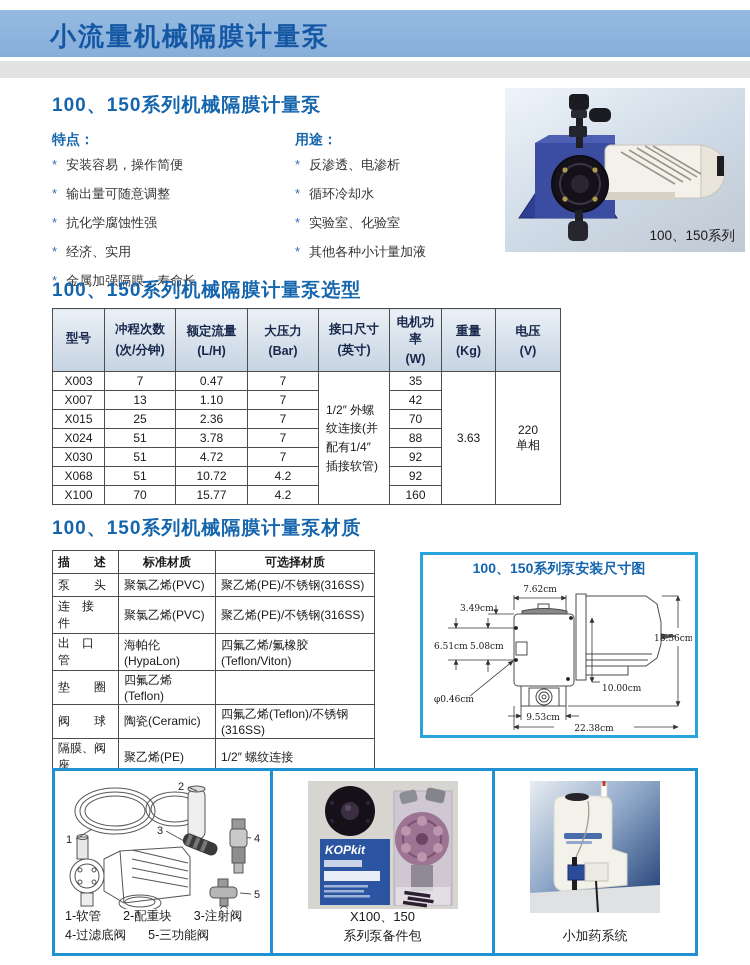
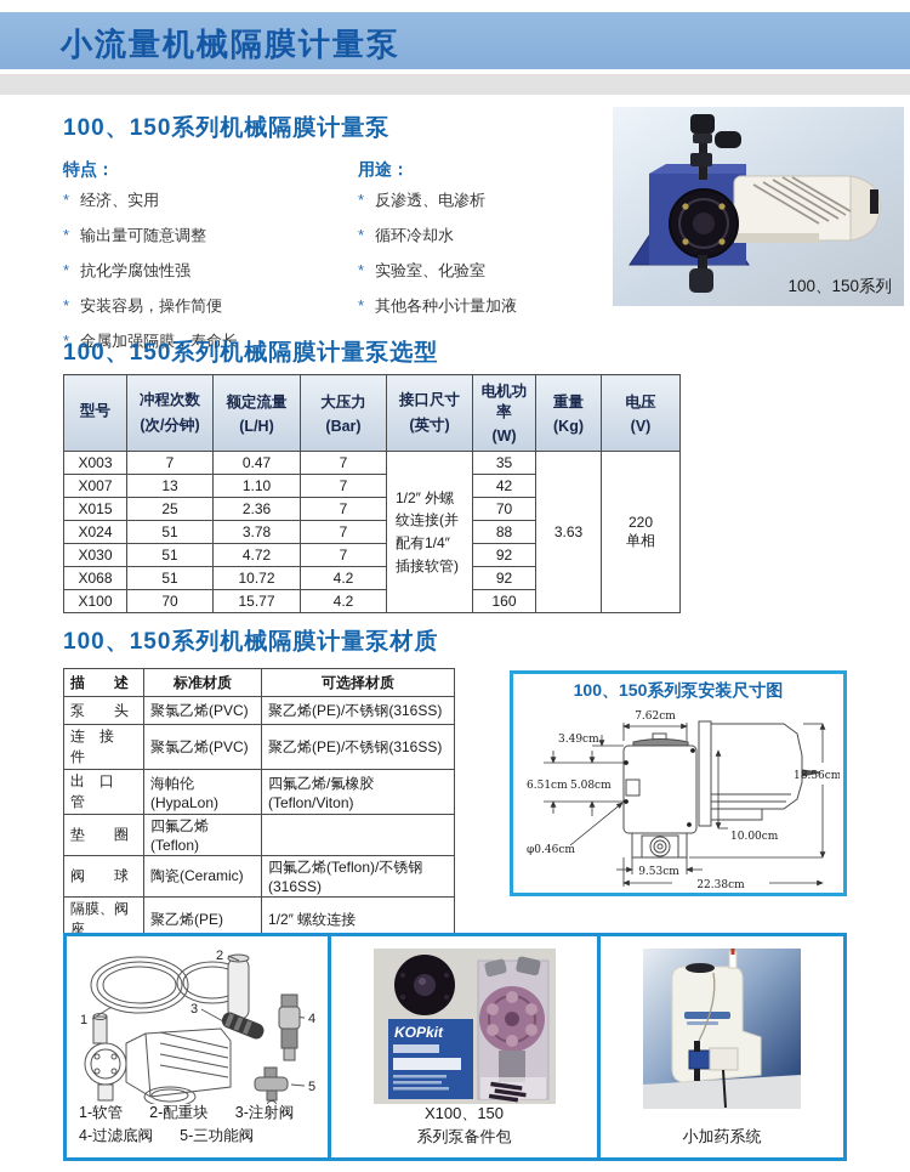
  小流量机械隔膜计量泵
  100、150系列机械隔膜计量泵
  特点：
- * 安装容易，操作简便
+ * 经济、实用
  * 输出量可随意调整
  * 抗化学腐蚀性强
- * 经济、实用
+ * 安装容易，操作简便
  * 金属加强隔膜，寿命长
  用途：
  * 反渗透、电渗析
  * 循环冷却水
  * 实验室、化验室
  * 其他各种小计量加液
  100、150系列
  100、150系列机械隔膜计量泵选型
  型号	冲程次数(次/分钟)	额定流量(L/H)	大压力(Bar)	接口尺寸(英寸)	电机功率(W)	重量(Kg)	电压(V)
  X003	7	0.47	7	1/2″ 外螺纹连接(并配有1/4″ 插接软管)	35	3.63	220单相
  X007	13	1.10	7	42
  X015	25	2.36	7	70
  X024	51	3.78	7	88
  X030	51	4.72	7	92
  X068	51	10.72	4.2	92
  X100	70	15.77	4.2	160
  100、150系列机械隔膜计量泵材质
  描 述	标准材质	可选择材质
  泵 头	聚氯乙烯(PVC)	聚乙烯(PE)/不锈钢(316SS)
  连 接 件	聚氯乙烯(PVC)	聚乙烯(PE)/不锈钢(316SS)
  出 口 管	海帕伦(HypaLon)	四氟乙烯/氟橡胶(Teflon/Viton)
  垫 圈	四氟乙烯(Teflon)
  阀 球	陶瓷(Ceramic)	四氟乙烯(Teflon)/不锈钢(316SS)
  隔膜、阀座	聚乙烯(PE)	1/2″ 螺纹连接
  100、150系列泵安装尺寸图
  7.62cm
  3.49cm
  6.51cm
  5.08cm
  φ0.46cm
  9.53cm
  22.38cm
  10.00cm
  18.56cm
  1
  2
  3
  4
  5
  1-软管 2-配重块 3-注射阀
  4-过滤底阀 5-三功能阀
  KOPkit
  X100、150
  系列泵备件包
  小加药系统
